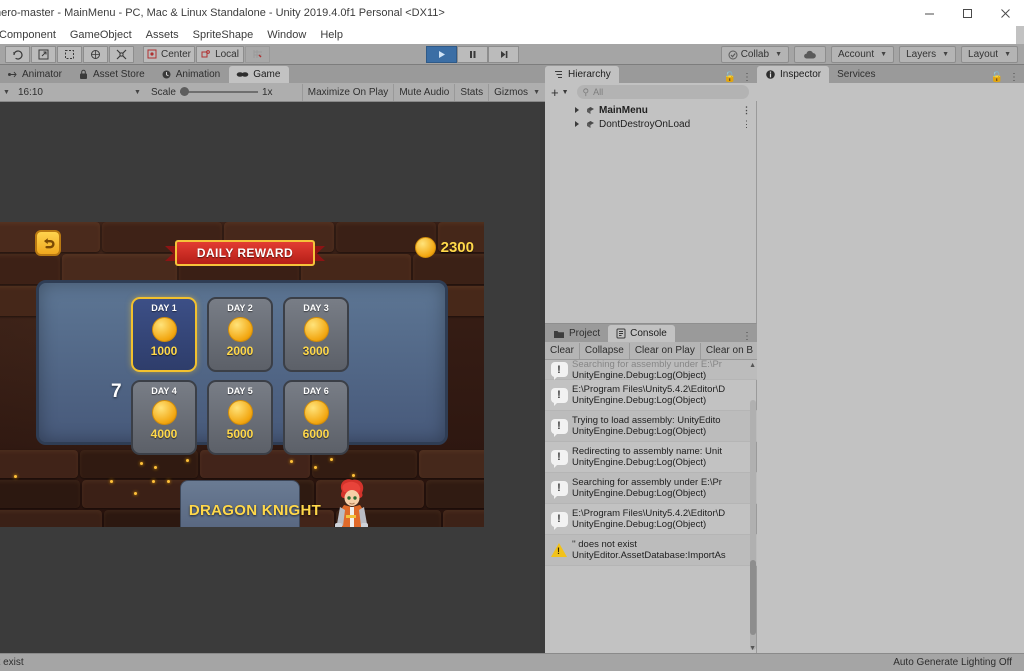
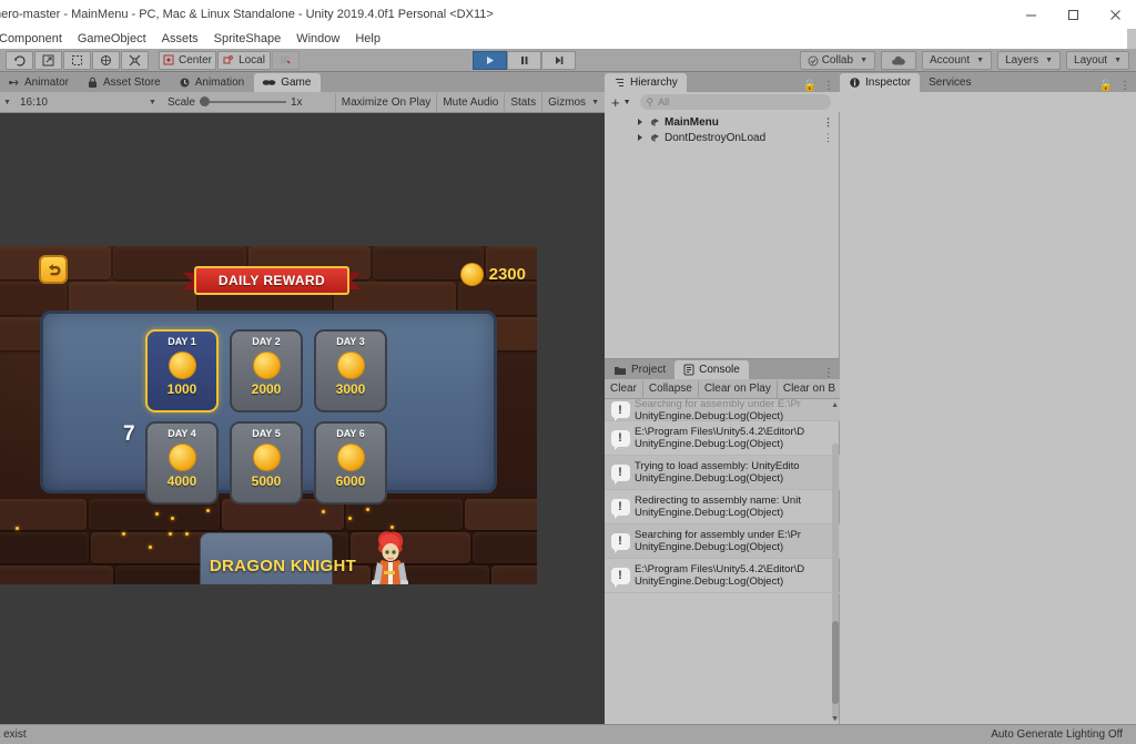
  ero-master - MainMenu - PC, Mac & Linux Standalone - Unity 2019.4.0f1 Personal <DX11>
  Component
  GameObject
  Assets
  SpriteShape
  Window
  Help
  Center
  Local
  Collab
  Account
  Layers
  Layout
  Animator
  Asset Store
  Animation
  Game
  16:10
  Scale
  1x
  Maximize On Play
  Mute Audio
  Stats
  Gizmos
  DAILY REWARD
  2300
  7
  DAY 1
  1000
  DAY 2
  2000
  DAY 3
  3000
  DAY 4
  4000
  DAY 5
  5000
  DAY 6
  6000
  DRAGON KNIGHT
  Hierarchy
  🔓
  ⋮
  +
  ⚲
  All
  MainMenu
  ⋮
  DontDestroyOnLoad
  ⋮
  Project
  Console
  ⋮
  Clear
  Collapse
  Clear on Play
  Clear on B
  !
  Searching for assembly under E:\Pr
  UnityEngine.Debug:Log(Object)
  !
  E:\Program Files\Unity5.4.2\Editor\D
  UnityEngine.Debug:Log(Object)
  !
  Trying to load assembly: UnityEdito
  UnityEngine.Debug:Log(Object)
  !
  Redirecting to assembly name: Unit
  UnityEngine.Debug:Log(Object)
  !
  Searching for assembly under E:\Pr
  UnityEngine.Debug:Log(Object)
  !
  E:\Program Files\Unity5.4.2\Editor\D
  UnityEngine.Debug:Log(Object)
- '' does not exist
- UnityEditor.AssetDatabase:ImportAs
  Inspector
  Services
  🔓
  ⋮
  exist
  Auto Generate Lighting Off
